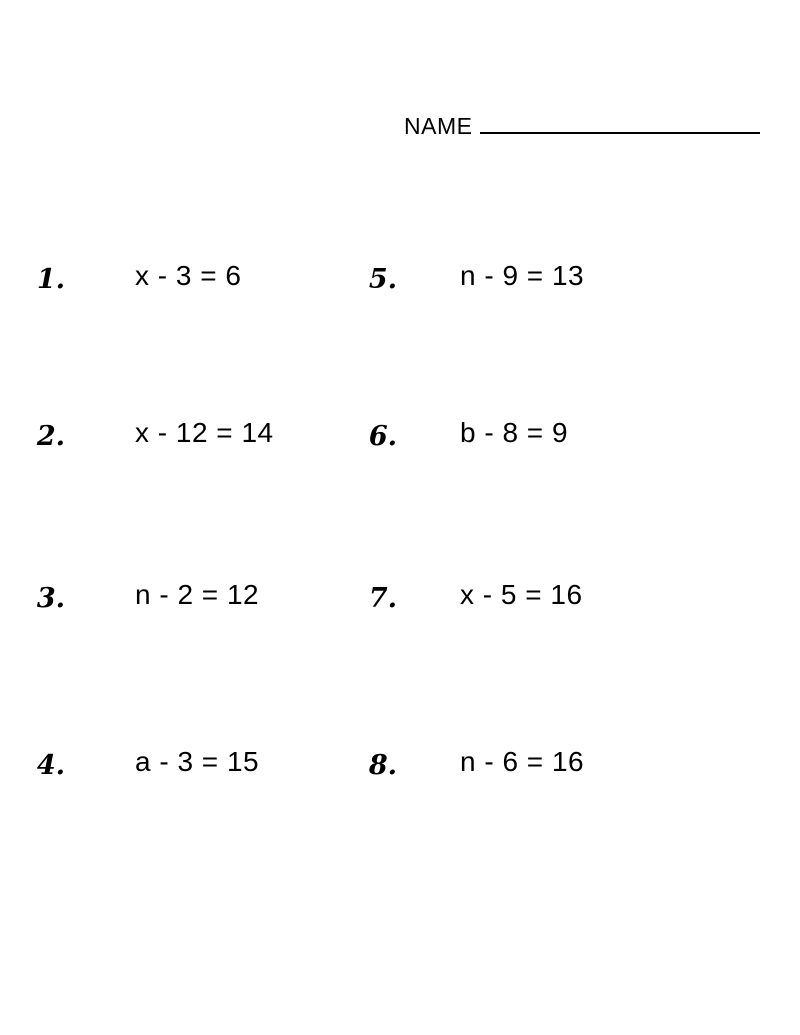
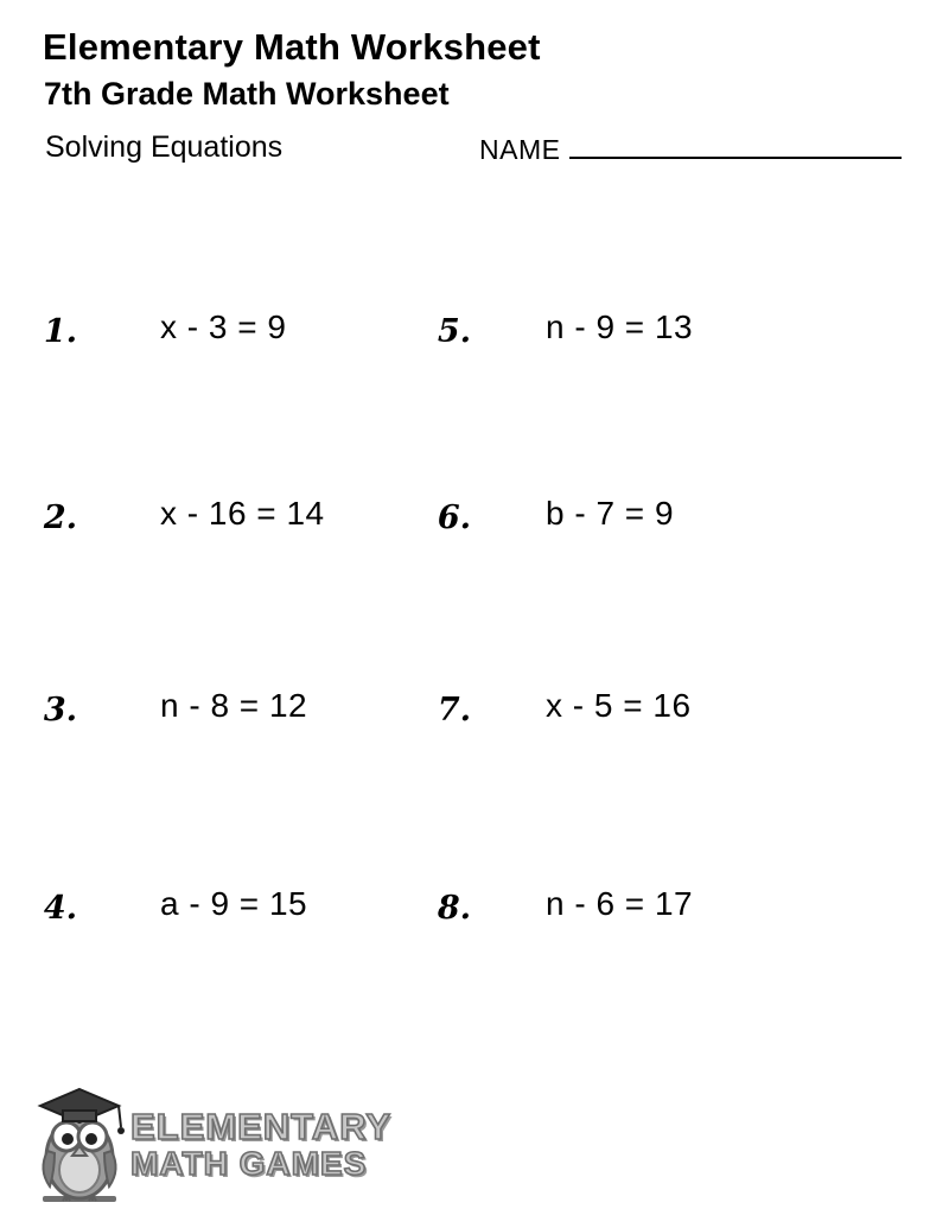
+ Elementary Math Worksheet
+ 7th Grade Math Worksheet
+ Solving Equations
  NAME
  1.
- x - 3 = 6
+ x - 3 = 9
  2.
- x - 12 = 14
+ x - 16 = 14
  3.
- n - 2 = 12
+ n - 8 = 12
  4.
- a - 3 = 15
+ a - 9 = 15
  5.
  n - 9 = 13
  6.
- b - 8 = 9
+ b - 7 = 9
  7.
  x - 5 = 16
  8.
- n - 6 = 16
+ n - 6 = 17
+ ELEMENTARY
+ MATH GAMES
